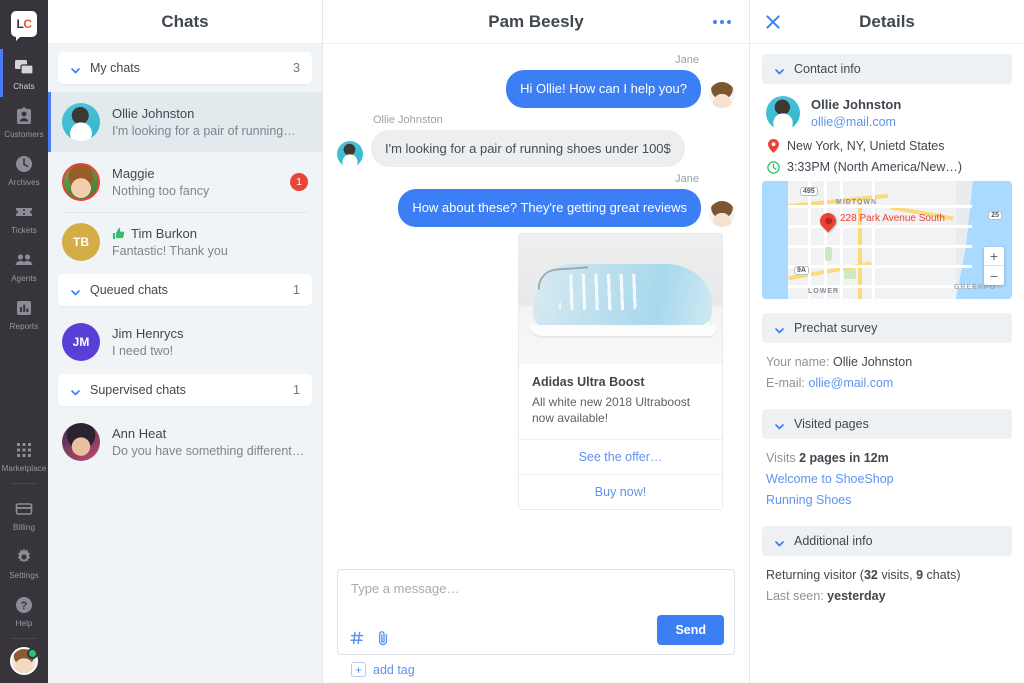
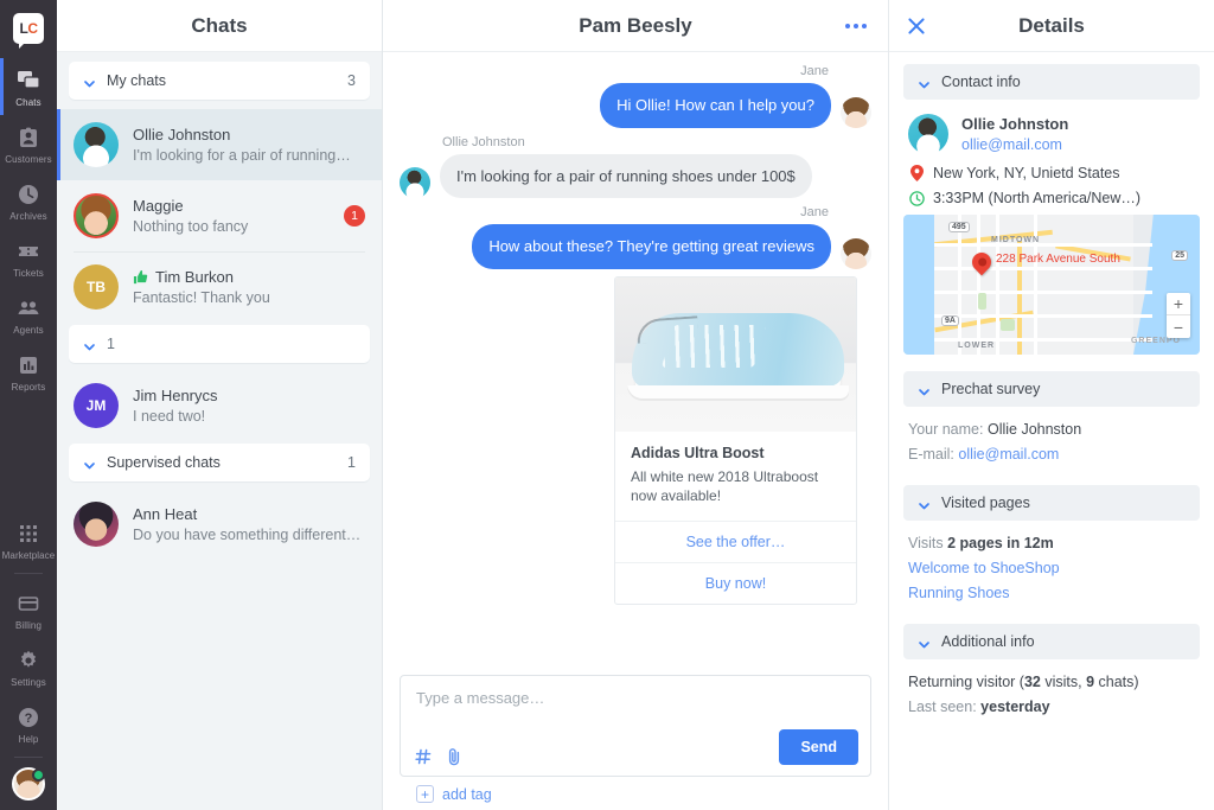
  L
  C
  Chats
  Customers
  Archives
  Tickets
  Agents
  Reports
  Marketplace
  Billing
  Settings
  ?
  Help
  Chats
  My chats
  3
  Ollie Johnston
  I'm looking for a pair of running…
  Maggie
  Nothing too fancy
  1
  TB
  Tim Burkon
  Fantastic! Thank you
- Queued chats
  1
  JM
  Jim Henrycs
  I need two!
  Supervised chats
  1
  Ann Heat
  Do you have something different…
  Pam Beesly
  Jane
  Hi Ollie! How can I help you?
  Ollie Johnston
  I'm looking for a pair of running shoes under 100$
  Jane
  How about these? They're getting great reviews
  Adidas Ultra Boost
  All white new 2018 Ultraboost now available!
  See the offer…
  Buy now!
  Type a message…
  Send
  +
  add tag
  Details
  Contact info
  Ollie Johnston
  ollie@mail.com
  New York, NY, Unietd States
  3:33PM (North America/New…)
  228 Park Avenue South
  +
  −
  Prechat survey
  Your name: Ollie Johnston
  E-mail: ollie@mail.com
  Visited pages
  Visits 2 pages in 12m
  Welcome to ShoeShop
  Running Shoes
  Additional info
  Returning visitor (32 visits, 9 chats)
  Last seen: yesterday
